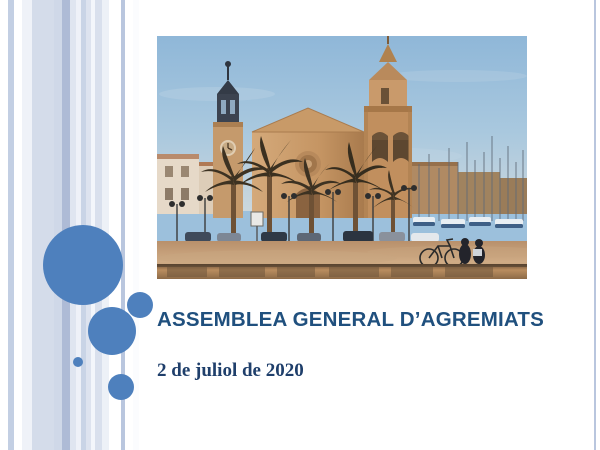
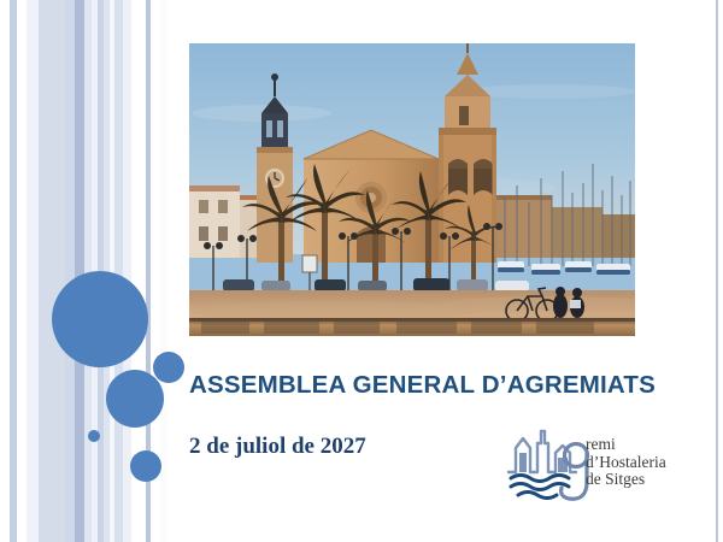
  ASSEMBLEA GENERAL D’AGREMIATS
- 2 de juliol de 2020
+ 2 de juliol de 2027
+ remi
+ d’Hostaleria
+ de Sitges
